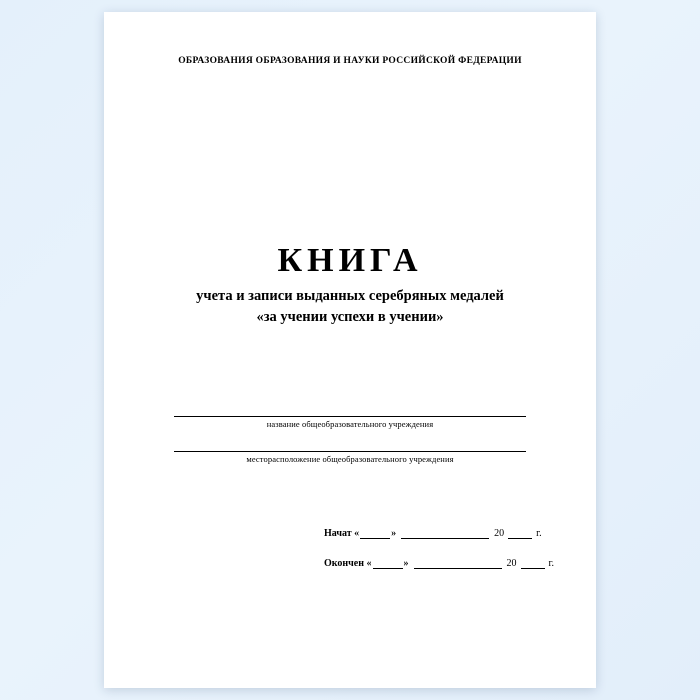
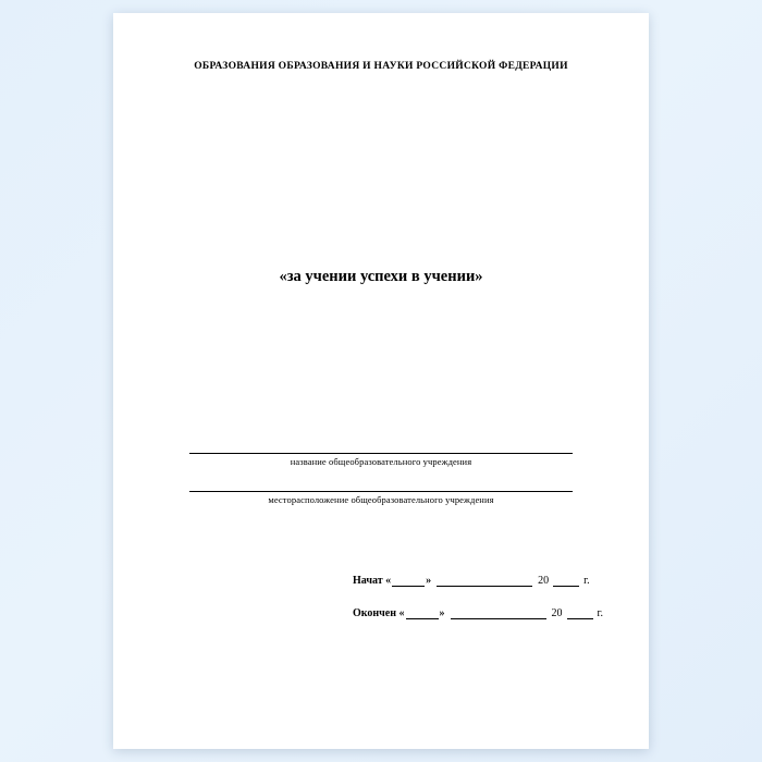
  ОБРАЗОВАНИЯ ОБРАЗОВАНИЯ И НАУКИ РОССИЙСКОЙ ФЕДЕРАЦИИ
- КНИГА
- учета и записи выданных серебряных медалей
  «за учении успехи в учении»
  название общеобразовательного учреждения
  месторасположение общеобразовательного учреждения
  Начат «
  »
  20
  г.
  Окончен «
  »
  20
  г.
